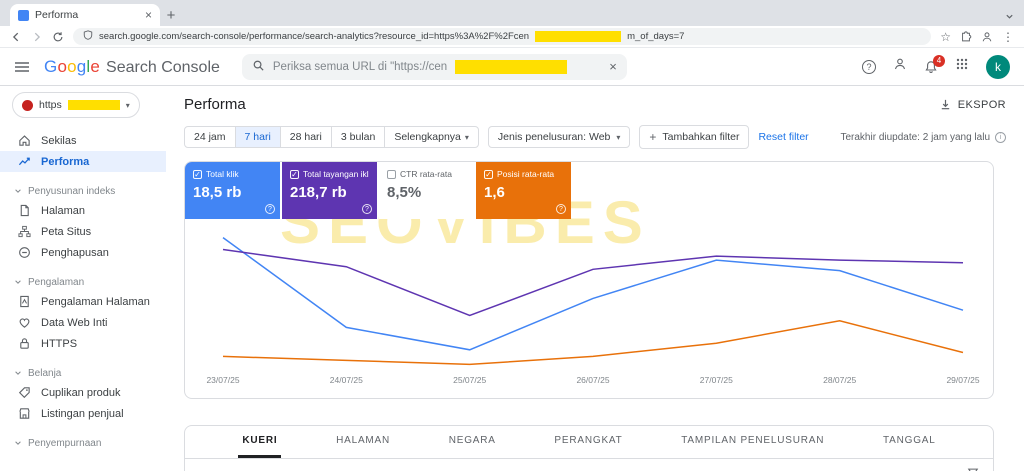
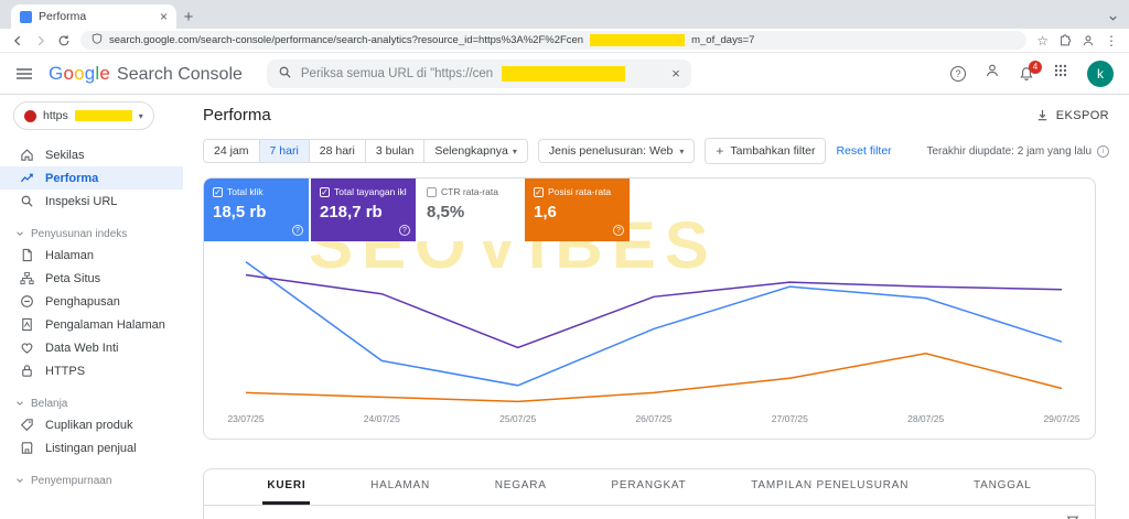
  Performa
  ×
  +
  search.google.com/search-console/performance/search-analytics?resource_id=https%3A%2F%2Fcen
  m_of_days=7
  ☆
  ⋮
  Google
  Search Console
  Periksa semua URL di "https://cen
  ×
  ?
  4
  k
  https
  ▾
  Sekilas
  Performa
+ Inspeksi URL
  Penyusunan indeks
  Halaman
  Peta Situs
  Penghapusan
- Pengalaman
  Pengalaman Halaman
  Data Web Inti
  HTTPS
  Belanja
  Cuplikan produk
  Listingan penjual
  Penyempurnaan
  Performa
  EKSPOR
  24 jam
  7 hari
  28 hari
  3 bulan
  Selengkapnya
  ▾
  Jenis penelusuran: Web
  ▾
  +
  Tambahkan filter
  Reset filter
  Terakhir diupdate: 2 jam yang lalu
  ✓
  Total klik
  18,5 rb
  ✓
  Total tayangan ikl
  218,7 rb
  CTR rata-rata
  8,5%
  ✓
  Posisi rata-rata
  1,6
  23/07/25
  24/07/25
  25/07/25
  26/07/25
  27/07/25
  28/07/25
  29/07/25
  SEOVIBES
  KUERI
  HALAMAN
  NEGARA
  PERANGKAT
  TAMPILAN PENELUSURAN
  TANGGAL
